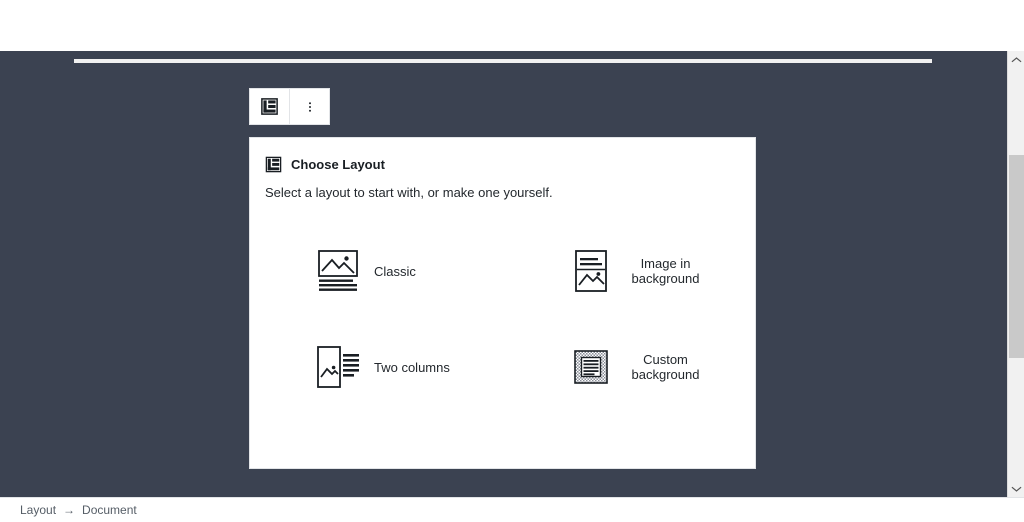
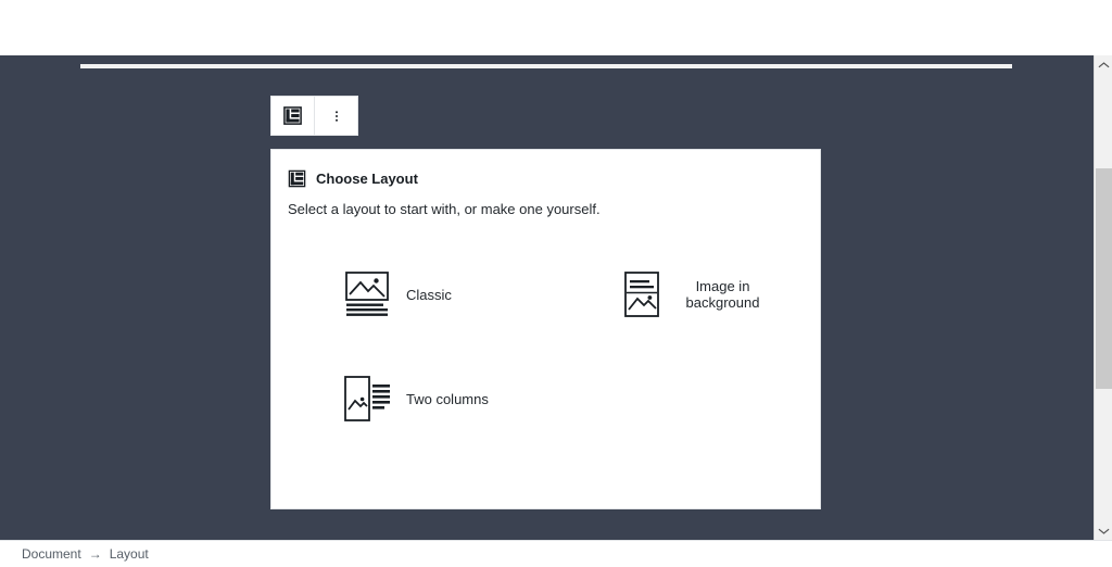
  Choose Layout
  Select a layout to start with, or make one yourself.
  Classic
  Image in background
  Two columns
- Custom background
- Layout
+ Document
  →
- Document
+ Layout
